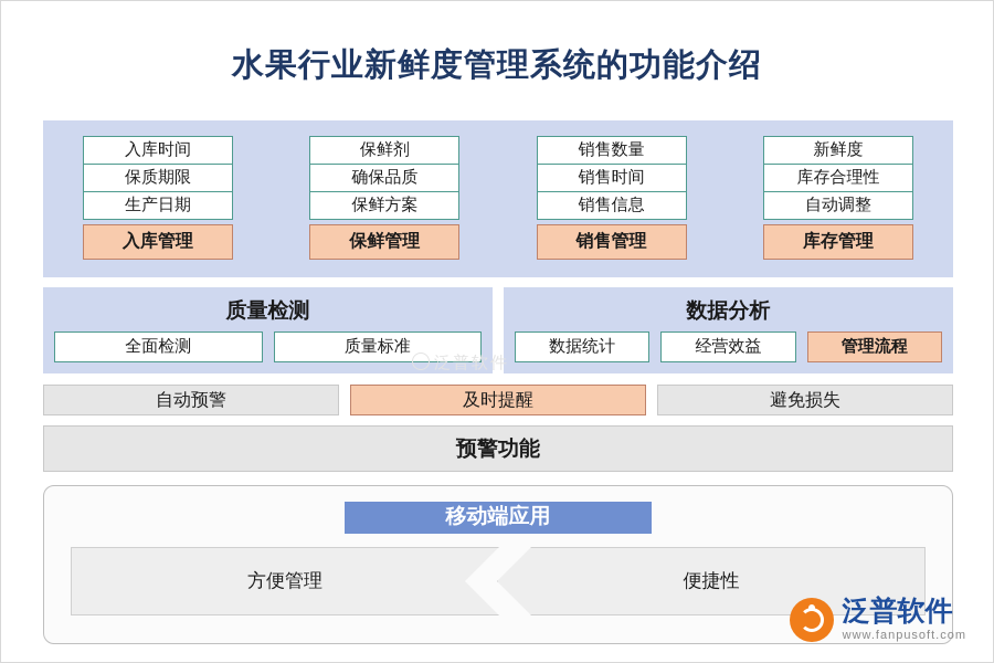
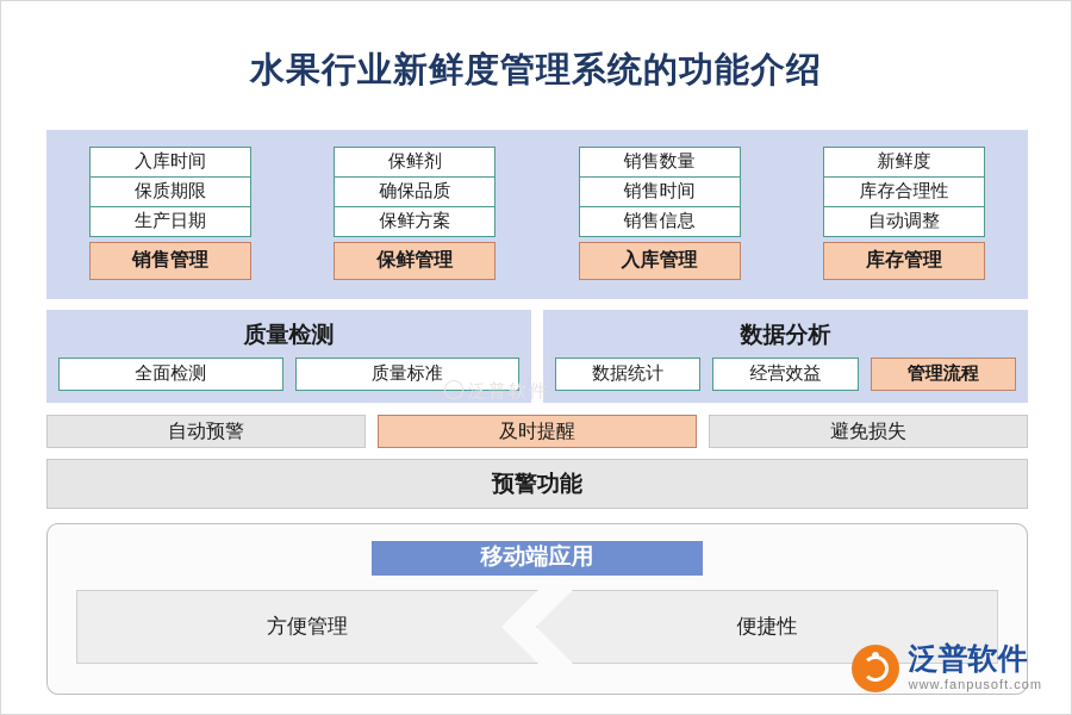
  水果行业新鲜度管理系统的功能介绍
  入库时间
  保质期限
  生产日期
- 入库管理
+ 销售管理
  保鲜剂
  确保品质
  保鲜方案
  保鲜管理
  销售数量
  销售时间
  销售信息
- 销售管理
+ 入库管理
  新鲜度
  库存合理性
  自动调整
  库存管理
  质量检测
  全面检测
  质量标准
  数据分析
  数据统计
  经营效益
  管理流程
  自动预警
  及时提醒
  避免损失
  预警功能
  移动端应用
  方便管理
  便捷性
  泛普软件
  泛普软件
  www.fanpusoft.com
